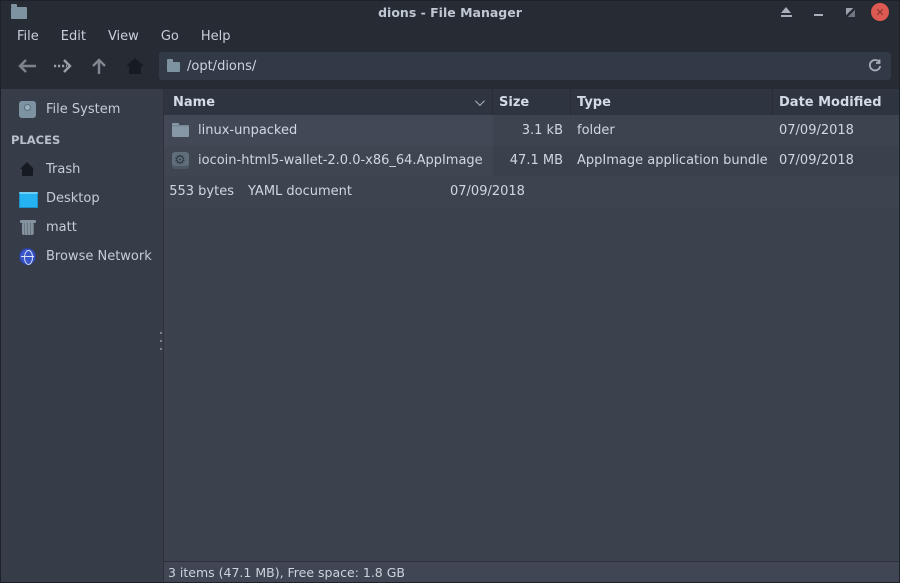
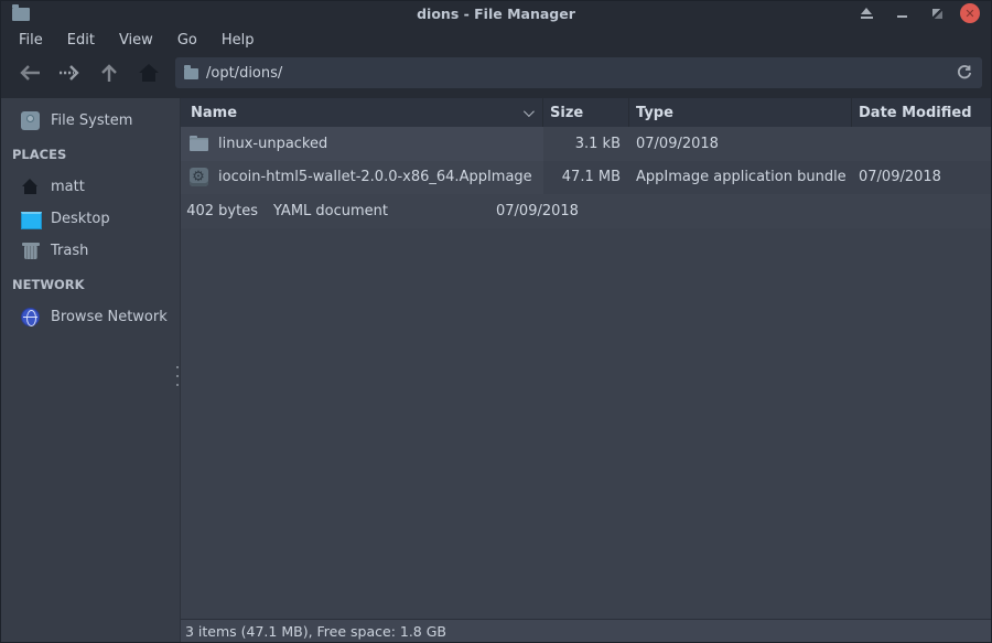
  dions - File Manager
  ✕
  File
  Edit
  View
  Go
  Help
  /opt/dions/
  File System
  PLACES
- Trash
+ matt
  Desktop
- matt
+ Trash
+ NETWORK
  Browse Network
  Name
  Size
  Type
  Date Modified
  linux-unpacked
  3.1 kB
- folder
  07/09/2018
  iocoin-html5-wallet-2.0.0-x86_64.AppImage
  47.1 MB
  AppImage application bundle
  07/09/2018
- 553 bytes
+ 402 bytes
  YAML document
  07/09/2018
  3 items (47.1 MB), Free space: 1.8 GB
